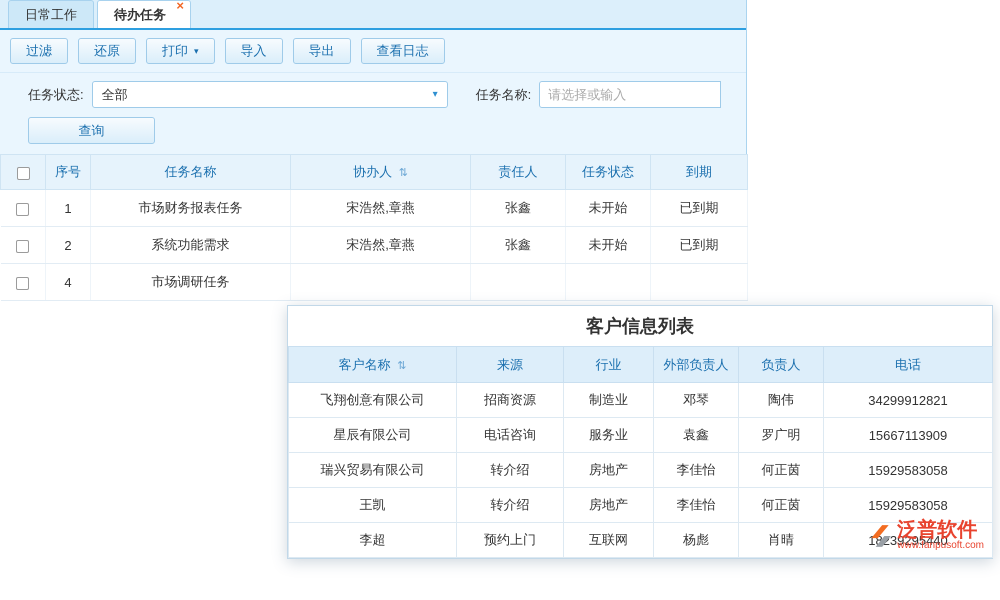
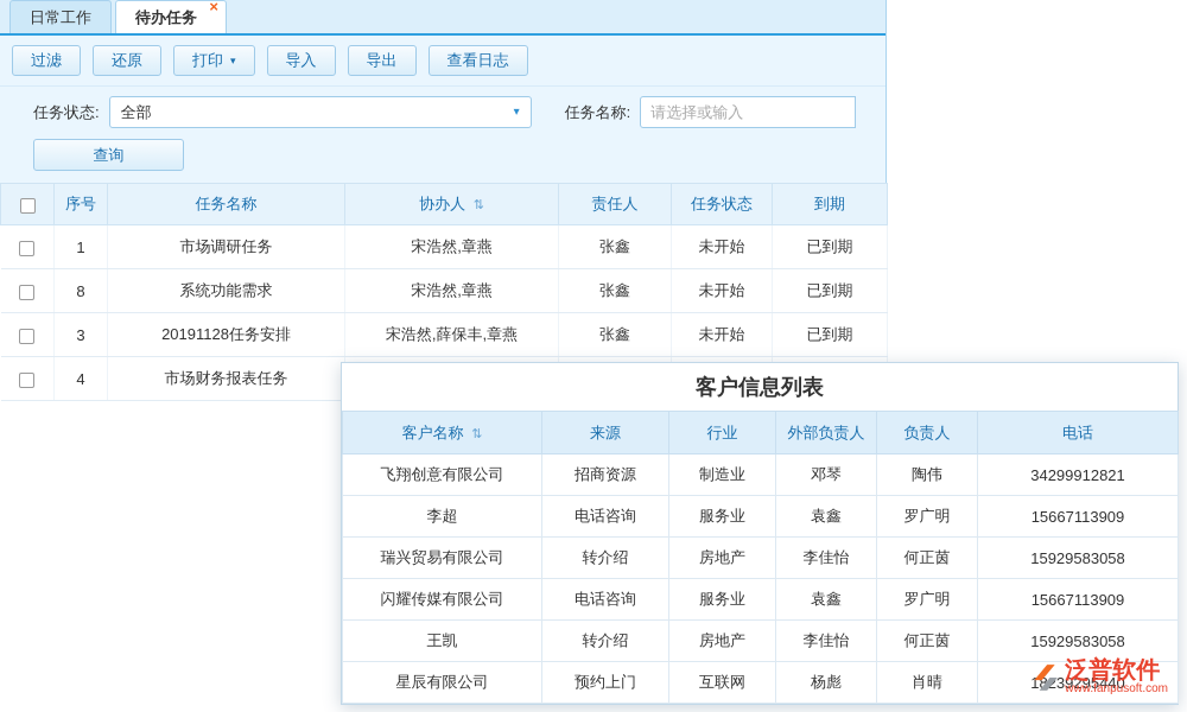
  日常工作
  待办任务
  ×
  过滤
  还原
  打印
  ▾
  导入
  导出
  查看日志
  任务状态:
  全部
  ▾
  任务名称:
  请选择或输入
  查询
  	序号	任务名称	协办人 ⇅	责任人	任务状态	到期
- 	1	市场财务报表任务	宋浩然,章燕	张鑫	未开始	已到期
+ 	1	市场调研任务	宋浩然,章燕	张鑫	未开始	已到期
- 	2	系统功能需求	宋浩然,章燕	张鑫	未开始	已到期
+ 	8	系统功能需求	宋浩然,章燕	张鑫	未开始	已到期
+ 	3	20191128任务安排	宋浩然,薛保丰,章燕	张鑫	未开始	已到期
- 	4	市场调研任务
+ 	4	市场财务报表任务
  客户信息列表
  客户名称 ⇅	来源	行业	外部负责人	负责人	电话
  飞翔创意有限公司	招商资源	制造业	邓琴	陶伟	34299912821
- 星辰有限公司	电话咨询	服务业	袁鑫	罗广明	15667113909
+ 李超	电话咨询	服务业	袁鑫	罗广明	15667113909
  瑞兴贸易有限公司	转介绍	房地产	李佳怡	何正茵	15929583058
+ 闪耀传媒有限公司	电话咨询	服务业	袁鑫	罗广明	15667113909
  王凯	转介绍	房地产	李佳怡	何正茵	15929583058
- 李超	预约上门	互联网	杨彪	肖晴	1839295440
+ 星辰有限公司	预约上门	互联网	杨彪	肖晴	1839295440
  泛普软件
  www.fanpusoft.com
